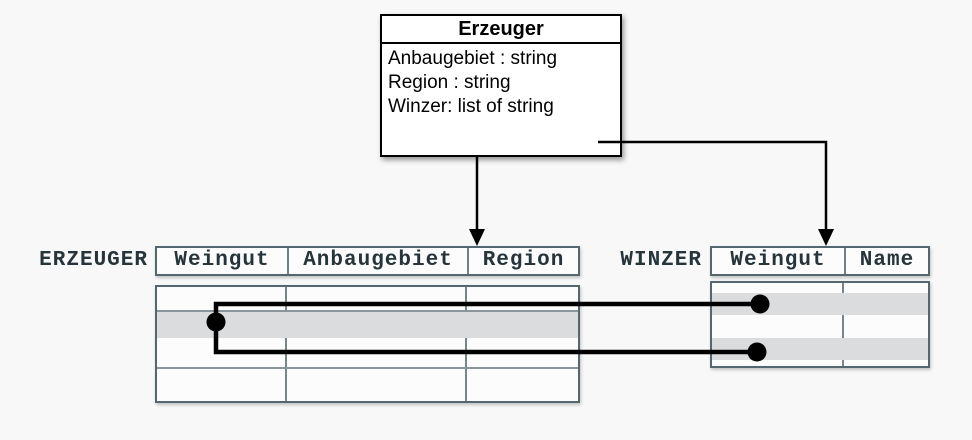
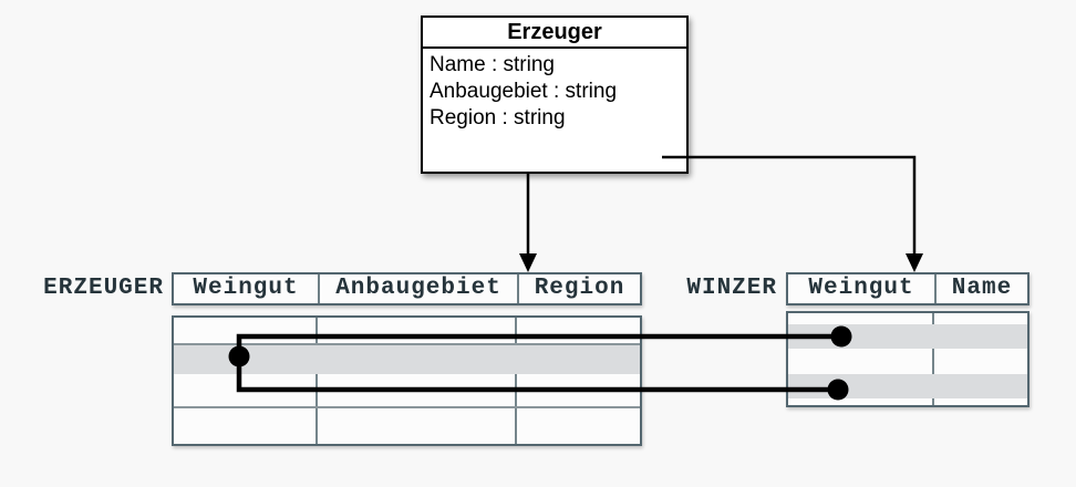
  Erzeuger
+ Name : string
  Anbaugebiet : string
  Region : string
- Winzer: list of string
  ERZEUGER
  Weingut
  Anbaugebiet
  Region
  WINZER
  Weingut
  Name
